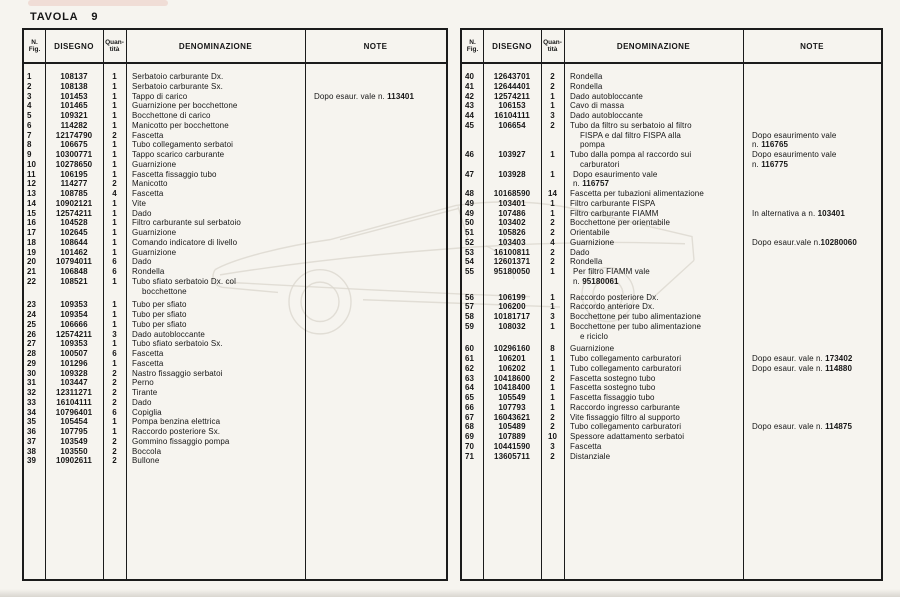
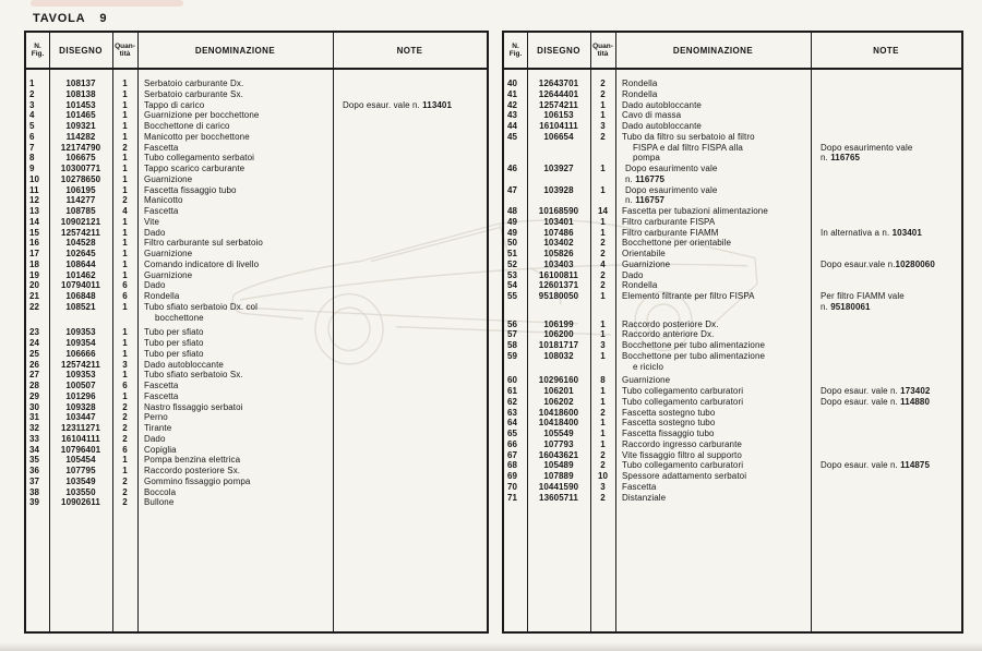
  TAVOLA 9
  DISEGNO
  DENOMINAZIONE
  NOTE
  1
  108137
  1
  Serbatoio carburante Dx.
  2
  108138
  1
  Serbatoio carburante Sx.
  3
  101453
  1
  Tappo di carico
  Dopo esaur. vale n. 113401
  4
  101465
  1
  Guarnizione per bocchettone
  5
  109321
  1
  Bocchettone di carico
  6
  114282
  1
  Manicotto per bocchettone
  7
  12174790
  2
  Fascetta
  8
  106675
  1
  Tubo collegamento serbatoi
  9
  10300771
  1
  Tappo scarico carburante
  10
  10278650
  1
  Guarnizione
  11
  106195
  1
  Fascetta fissaggio tubo
  12
  114277
  2
  Manicotto
  13
  108785
  4
  Fascetta
  14
  10902121
  1
  Vite
  15
  12574211
  1
  Dado
  16
  104528
  1
  Filtro carburante sul serbatoio
  17
  102645
  1
  Guarnizione
  18
  108644
  1
  Comando indicatore di livello
  19
  101462
  1
  Guarnizione
  20
  10794011
  6
  Dado
  21
  106848
  6
  Rondella
  22
  108521
  1
  Tubo sfiato serbatoio Dx. col
  bocchettone
  23
  109353
  1
  Tubo per sfiato
  24
  109354
  1
  Tubo per sfiato
  25
  106666
  1
  Tubo per sfiato
  26
  12574211
  3
  Dado autobloccante
  27
  109353
  1
  Tubo sfiato serbatoio Sx.
  28
  100507
  6
  Fascetta
  29
  101296
  1
  Fascetta
  30
  109328
  2
  Nastro fissaggio serbatoi
  31
  103447
  2
  Perno
  32
  12311271
  2
  Tirante
  33
  16104111
  2
  Dado
  34
  10796401
  6
  Copiglia
  35
  105454
  1
  Pompa benzina elettrica
  36
  107795
  1
  Raccordo posteriore Sx.
  37
  103549
  2
  Gommino fissaggio pompa
  38
  103550
  2
  Boccola
  39
  10902611
  2
  Bullone
  DISEGNO
  DENOMINAZIONE
  NOTE
  40
  12643701
  2
  Rondella
  41
  12644401
  2
  Rondella
  42
  12574211
  1
  Dado autobloccante
  43
  106153
  1
  Cavo di massa
  44
  16104111
  3
  Dado autobloccante
  45
  106654
  2
  Tubo da filtro su serbatoio al filtro
  FISPA e dal filtro FISPA alla
  pompa
  Dopo esaurimento vale
  n. 116765
  46
  103927
  1
- Tubo dalla pompa al raccordo sui
- carburatori
  Dopo esaurimento vale
  n. 116775
  47
  103928
  1
  Dopo esaurimento vale
  n. 116757
  48
  10168590
  14
  Fascetta per tubazioni alimentazione
  49
  103401
  1
  Filtro carburante FISPA
  49
  107486
  1
  Filtro carburante FIAMM
  In alternativa a n. 103401
  50
  103402
  2
  Bocchettone per orientabile
  51
  105826
  2
  Orientabile
  52
  103403
  4
  Guarnizione
  Dopo esaur.vale n.10280060
  53
  16100811
  2
  Dado
  54
  12601371
  2
  Rondella
  55
  95180050
  1
+ Elemento filtrante per filtro FISPA
  Per filtro FIAMM vale
  n. 95180061
  56
  106199
  1
  Raccordo posteriore Dx.
  57
  106200
  1
  Raccordo anteriore Dx.
  58
  10181717
  3
  Bocchettone per tubo alimentazione
  59
  108032
  1
  Bocchettone per tubo alimentazione
  e riciclo
  60
  10296160
  8
  Guarnizione
  61
  106201
  1
  Tubo collegamento carburatori
  Dopo esaur. vale n. 173402
  62
  106202
  1
  Tubo collegamento carburatori
  Dopo esaur. vale n. 114880
  63
  10418600
  2
  Fascetta sostegno tubo
  64
  10418400
  1
  Fascetta sostegno tubo
  65
  105549
  1
  Fascetta fissaggio tubo
  66
  107793
  1
  Raccordo ingresso carburante
  67
  16043621
  2
  Vite fissaggio filtro al supporto
  68
  105489
  2
  Tubo collegamento carburatori
  Dopo esaur. vale n. 114875
  69
  107889
  10
  Spessore adattamento serbatoi
  70
  10441590
  3
  Fascetta
  71
  13605711
  2
  Distanziale
